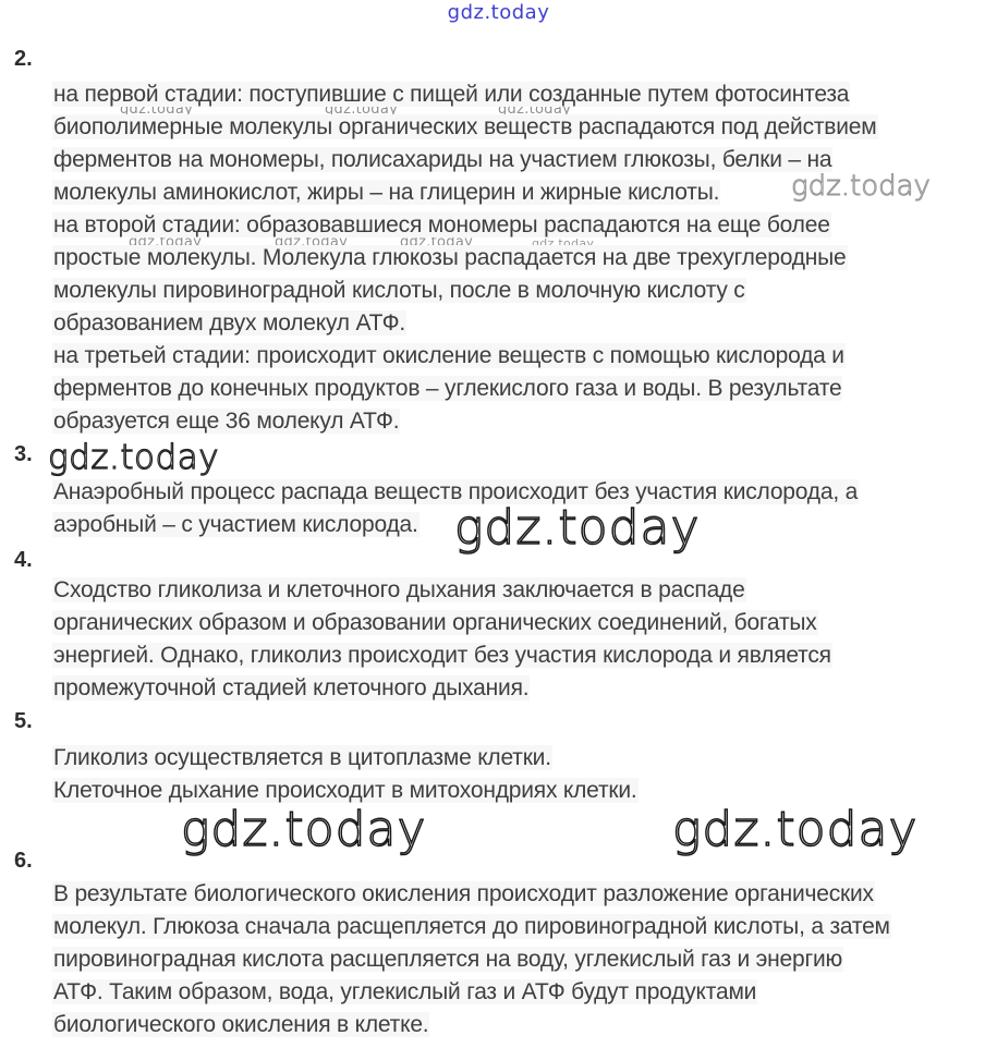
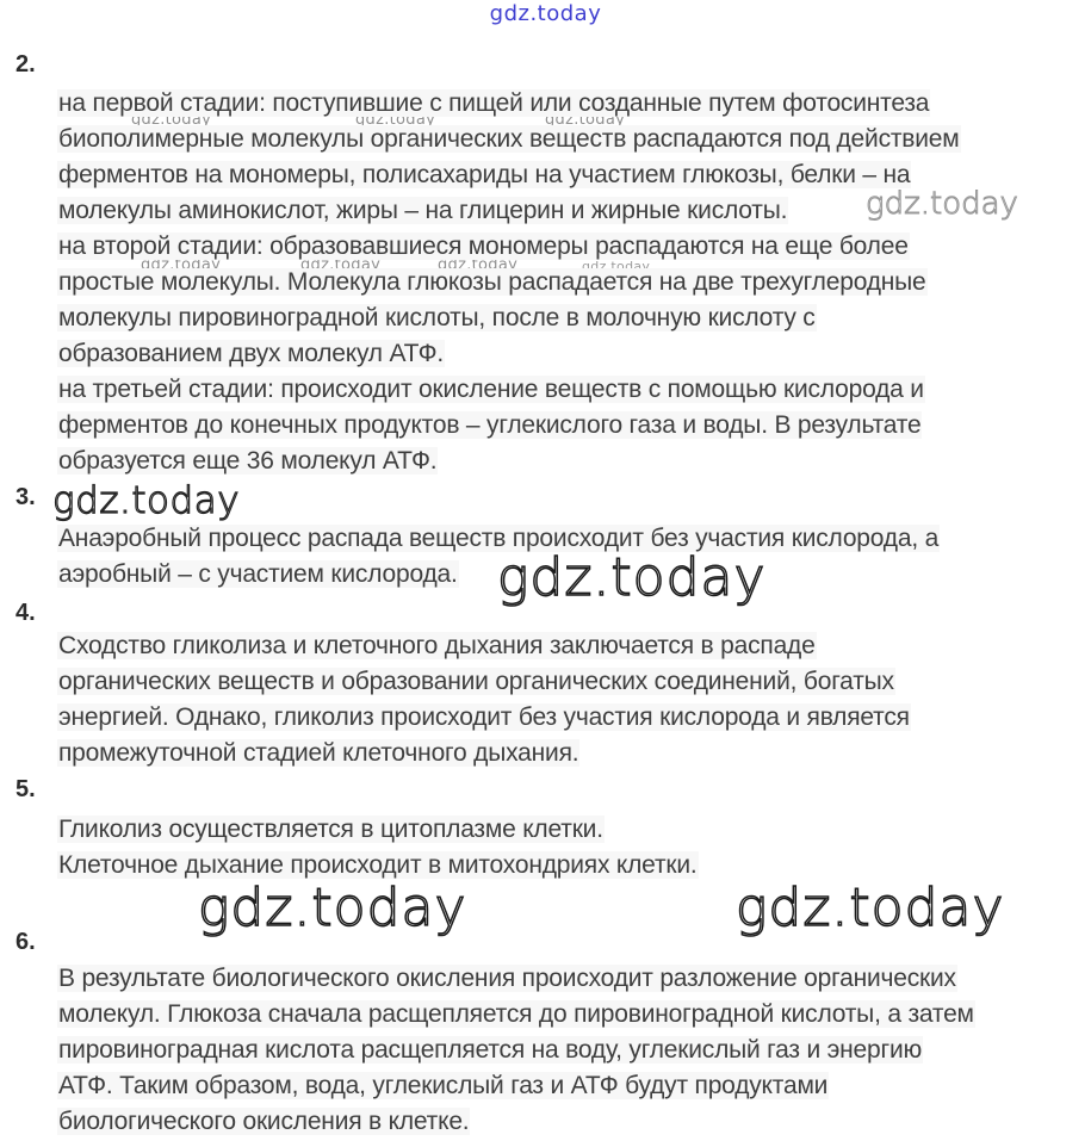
  gdz.today
  gdz.today
  gdz.today
  gdz.today
  gdz.today
  gdz.today
  gdz.today
  gdz.today
  gdz.today
  gdz.today
  gdz.today
  gdz.today
  gdz.today
  2.
  на первой стадии: поступившие с пищей или созданные путем фотосинтеза
  биополимерные молекулы органических веществ распадаются под действием
  ферментов на мономеры, полисахариды на участием глюкозы, белки – на
  молекулы аминокислот, жиры – на глицерин и жирные кислоты.
  на второй стадии: образовавшиеся мономеры распадаются на еще более
  простые молекулы. Молекула глюкозы распадается на две трехуглеродные
  молекулы пировиноградной кислоты, после в молочную кислоту с
  образованием двух молекул АТФ.
  на третьей стадии: происходит окисление веществ с помощью кислорода и
  ферментов до конечных продуктов – углекислого газа и воды. В результате
  образуется еще 36 молекул АТФ.
  3.
  Анаэробный процесс распада веществ происходит без участия кислорода, а
  аэробный – с участием кислорода.
  4.
  Сходство гликолиза и клеточного дыхания заключается в распаде
- органических образом и образовании органических соединений, богатых
+ органических веществ и образовании органических соединений, богатых
  энергией. Однако, гликолиз происходит без участия кислорода и является
  промежуточной стадией клеточного дыхания.
  5.
  Гликолиз осуществляется в цитоплазме клетки.
  Клеточное дыхание происходит в митохондриях клетки.
  6.
  В результате биологического окисления происходит разложение органических
  молекул. Глюкоза сначала расщепляется до пировиноградной кислоты, а затем
  пировиноградная кислота расщепляется на воду, углекислый газ и энергию
  АТФ. Таким образом, вода, углекислый газ и АТФ будут продуктами
  биологического окисления в клетке.
